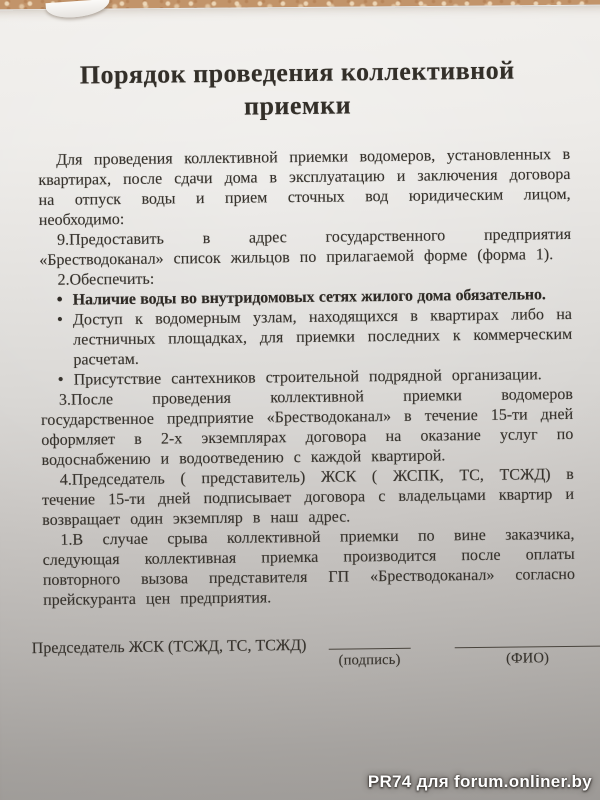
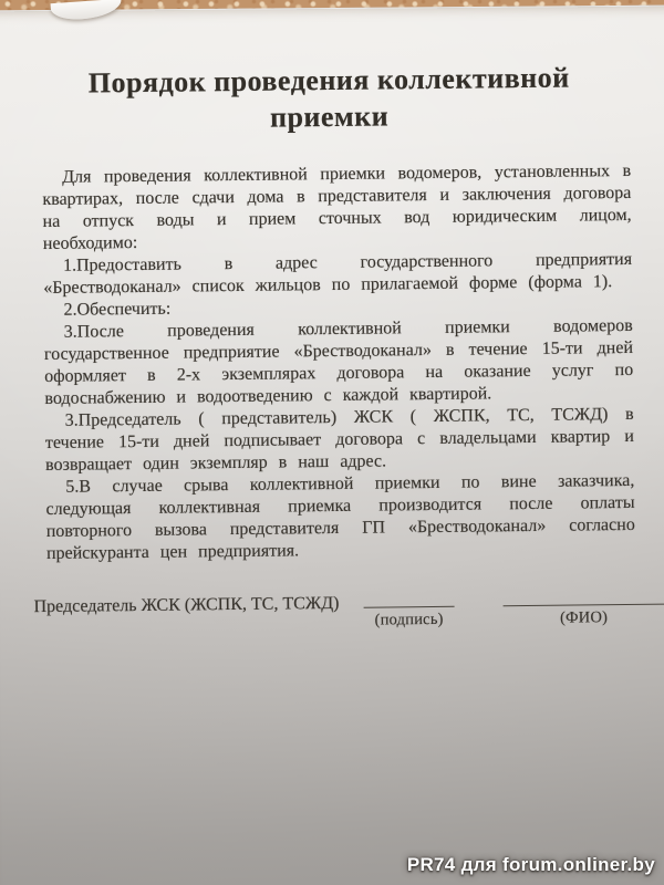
  Порядок проведения коллективной
  приемки
- Для проведения коллективной приемки водомеров, установленных в квартирах, после сдачи дома в эксплуатацию и заключения договора на отпуск воды и прием сточных вод юридическим лицом, необходимо:
+ Для проведения коллективной приемки водомеров, установленных в квартирах, после сдачи дома в представителя и заключения договора на отпуск воды и прием сточных вод юридическим лицом, необходимо:
- 9.Предоставить в адрес государственного предприятия «Брестводоканал» список жильцов по прилагаемой форме (форма 1).
+ 1.Предоставить в адрес государственного предприятия «Брестводоканал» список жильцов по прилагаемой форме (форма 1).
  2.Обеспечить:
- Наличие воды во внутридомовых сетях жилого дома обязательно.
- Доступ к водомерным узлам, находящихся в квартирах либо на лестничных площадках, для приемки последних к коммерческим расчетам.
- Присутствие сантехников строительной подрядной организации.
  3.После проведения коллективной приемки водомеров государственное предприятие «Брестводоканал» в течение 15-ти дней оформляет в 2-х экземплярах договора на оказание услуг по водоснабжению и водоотведению с каждой квартирой.
- 4.Председатель ( представитель) ЖСК ( ЖСПК, ТС, ТСЖД) в течение 15-ти дней подписывает договора с владельцами квартир и возвращает один экземпляр в наш адрес.
+ 3.Председатель ( представитель) ЖСК ( ЖСПК, ТС, ТСЖД) в течение 15-ти дней подписывает договора с владельцами квартир и возвращает один экземпляр в наш адрес.
- 1.В случае срыва коллективной приемки по вине заказчика, следующая коллективная приемка производится после оплаты повторного вызова представителя ГП «Брестводоканал» согласно прейскуранта цен предприятия.
+ 5.В случае срыва коллективной приемки по вине заказчика, следующая коллективная приемка производится после оплаты повторного вызова представителя ГП «Брестводоканал» согласно прейскуранта цен предприятия.
- Председатель ЖСК (ТСЖД, ТС, ТСЖД)
+ Председатель ЖСК (ЖСПК, ТС, ТСЖД)
  (подпись)
  (ФИО)
  PR74 для forum.onliner.by
